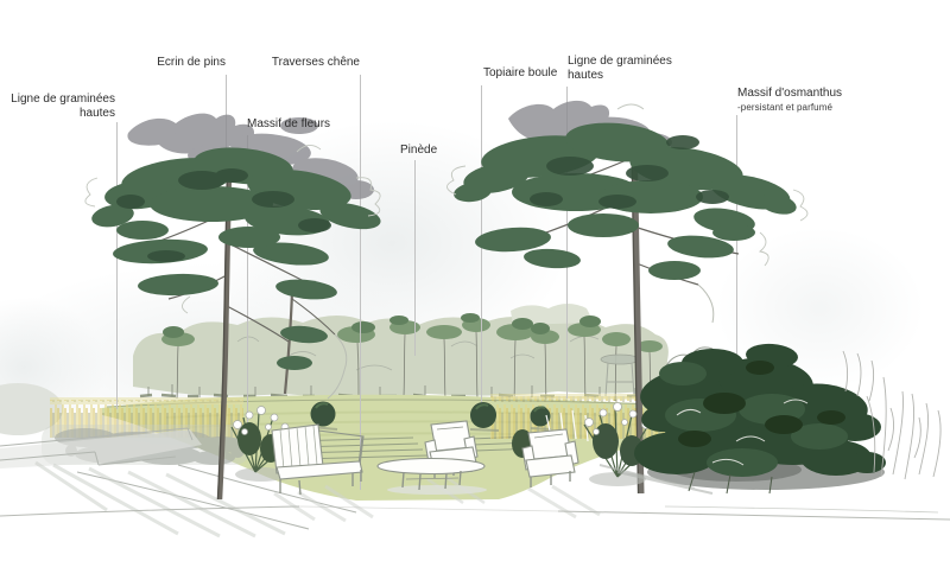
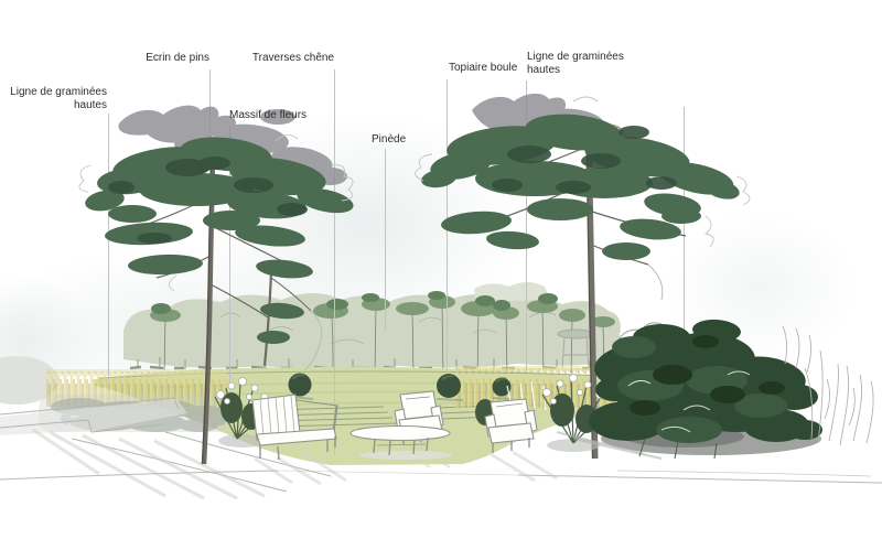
  Ligne de graminées
  hautes
  Ecrin de pins
  Traverses chêne
  Massif de fleurs
  Pinède
  Topiaire boule
  Ligne de graminées
  hautes
- Massif d'osmanthus
- -persistant et parfumé
